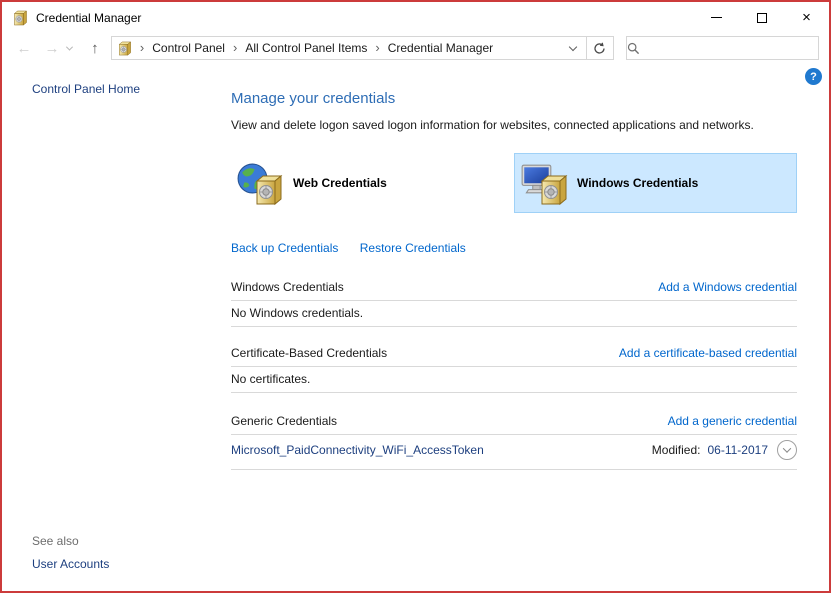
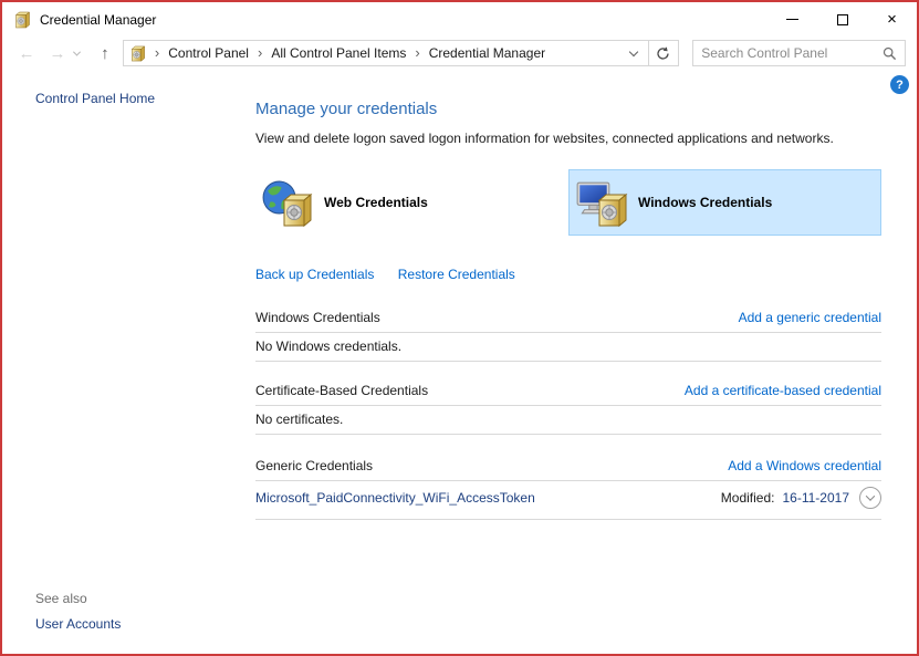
  Credential Manager
  ×
  ←
  →
  ↑
  ›
  Control Panel
  ›
  All Control Panel Items
  ›
  Credential Manager
+ Search Control Panel
  ?
  Control Panel Home
  See also
  User Accounts
  Manage your credentials
  View and delete logon saved logon information for websites, connected applications and networks.
  Web Credentials
  Windows Credentials
  Back up Credentials Restore Credentials
  Windows Credentials
- Add a Windows credential
+ Add a generic credential
  No Windows credentials.
  Certificate-Based Credentials
  Add a certificate-based credential
  No certificates.
  Generic Credentials
- Add a generic credential
+ Add a Windows credential
  Microsoft_PaidConnectivity_WiFi_AccessToken
  Modified:
- 06-11-2017
+ 16-11-2017
